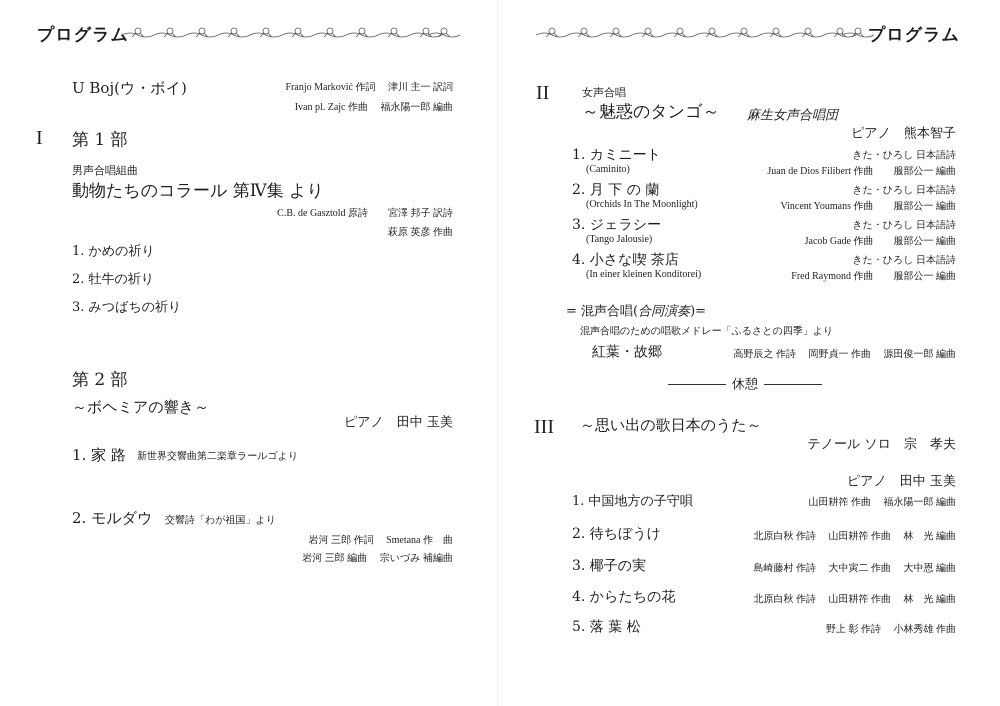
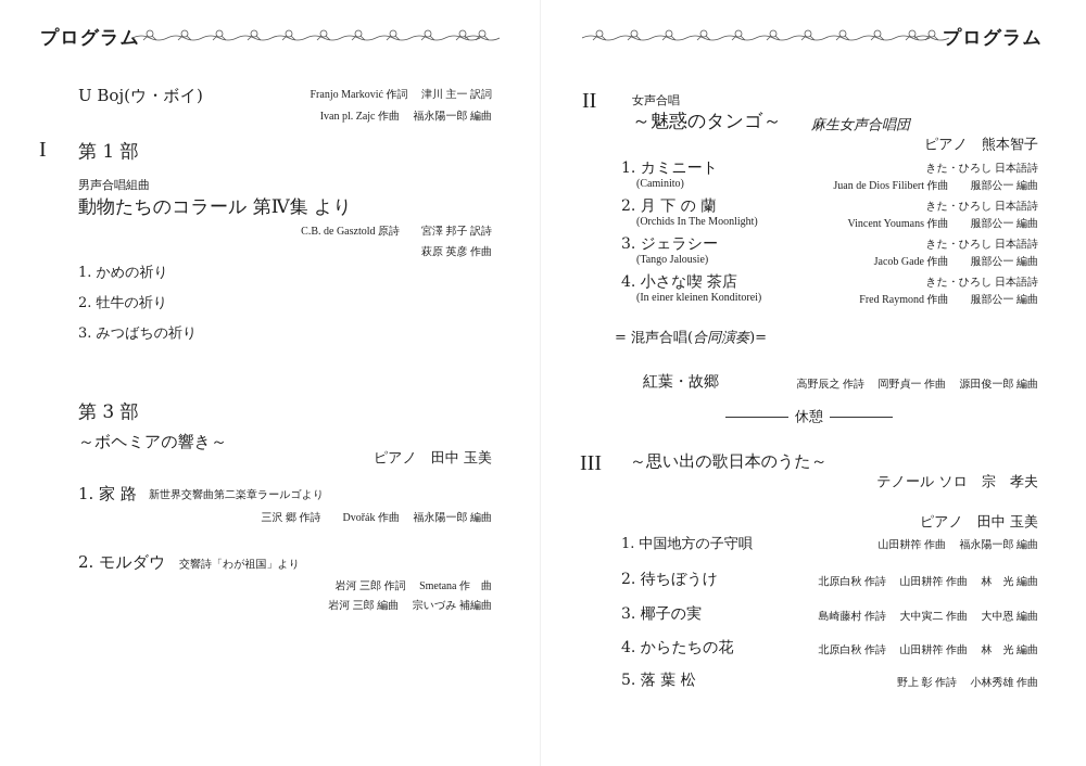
  プログラム
  U Boj(ウ・ボイ)
  Franjo Marković 作詞 津川 主一 訳詞
  Ivan pl. Zajc 作曲 福永陽一郎 編曲
  I
  第 1 部
  男声合唱組曲
  動物たちのコラール 第Ⅳ集 より
  C.B. de Gasztold 原詩 宮澤 邦子 訳詩
  萩原 英彦 作曲
  1. かめの祈り
  2. 牡牛の祈り
  3. みつばちの祈り
- 第 2 部
+ 第 3 部
  ～ボヘミアの響き～
  ピアノ 田中 玉美
  1. 家 路
  新世界交響曲第二楽章ラールゴより
+ 三沢 郷 作詩 Dvořák 作曲 福永陽一郎 編曲
  2. モルダウ
  交響詩「わが祖国」より
  岩河 三郎 作詞 Smetana 作 曲
  岩河 三郎 編曲 宗いづみ 補編曲
  プログラム
  II
  女声合唱
  ～魅惑のタンゴ～
  麻生女声合唱団
  ピアノ 熊本智子
  1. カミニート
  (Caminito)
  きた・ひろし 日本語詩
  Juan de Dios Filibert 作曲 服部公一 編曲
  2. 月 下 の 蘭
  (Orchids In The Moonlight)
  きた・ひろし 日本語詩
  Vincent Youmans 作曲 服部公一 編曲
  3. ジェラシー
  (Tango Jalousie)
  きた・ひろし 日本語詩
  Jacob Gade 作曲 服部公一 編曲
  4. 小さな喫 茶店
  (In einer kleinen Konditorei)
  きた・ひろし 日本語詩
  Fred Raymond 作曲 服部公一 編曲
  = 混声合唱(合同演奏)=
- 混声合唱のための唱歌メドレー「ふるさとの四季」より
  紅葉・故郷
  高野辰之 作詩 岡野貞一 作曲 源田俊一郎 編曲
  休憩
  III
  ～思い出の歌日本のうた～
  テノール ソロ 宗 孝夫
  ピアノ 田中 玉美
  1. 中国地方の子守唄
  山田耕筰 作曲 福永陽一郎 編曲
  2. 待ちぼうけ
  北原白秋 作詩 山田耕筰 作曲 林 光 編曲
  3. 椰子の実
  島崎藤村 作詩 大中寅二 作曲 大中恩 編曲
  4. からたちの花
  北原白秋 作詩 山田耕筰 作曲 林 光 編曲
  5. 落 葉 松
  野上 彰 作詩 小林秀雄 作曲
